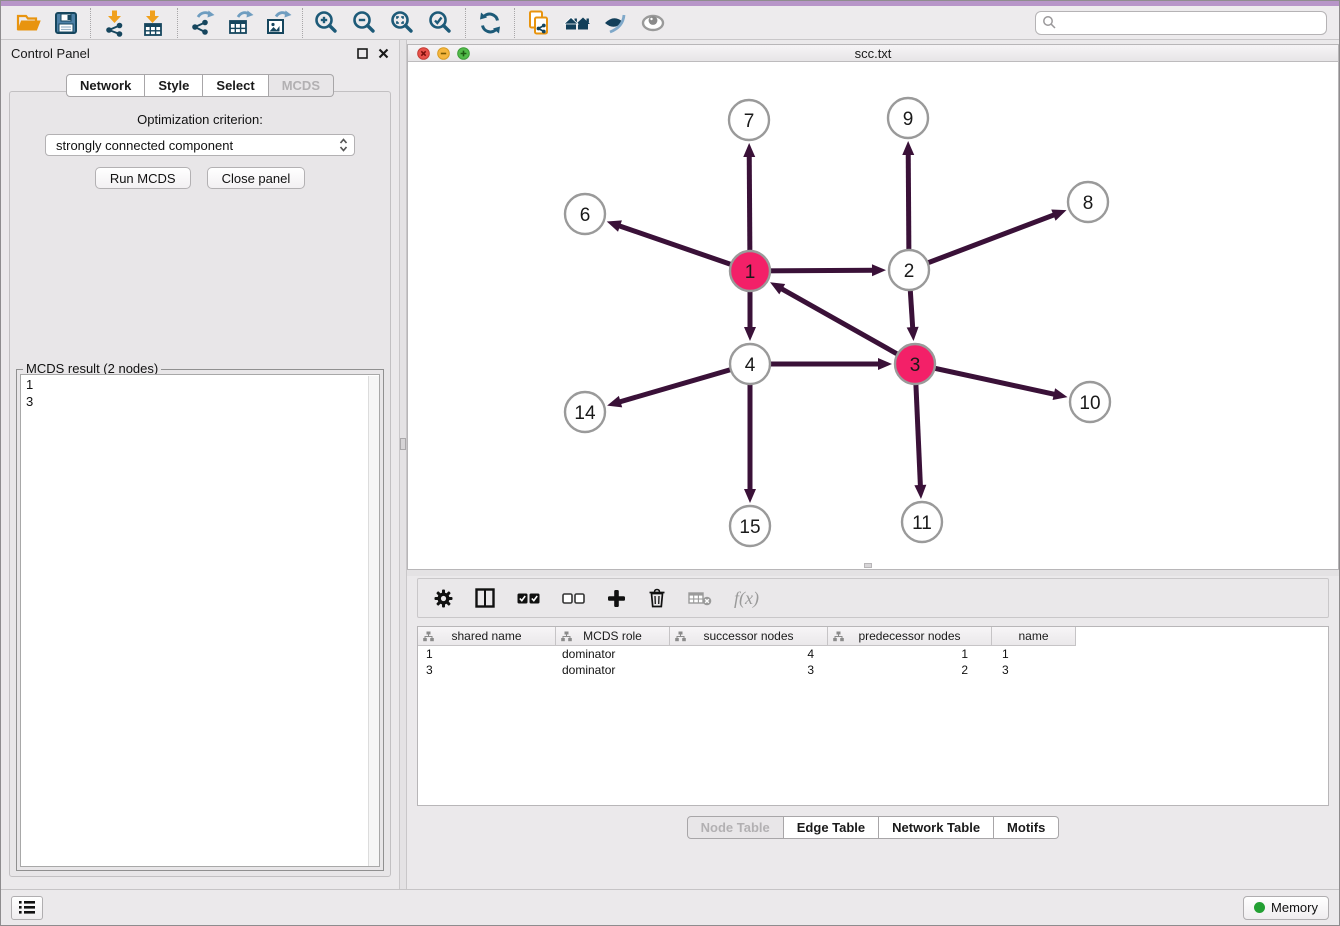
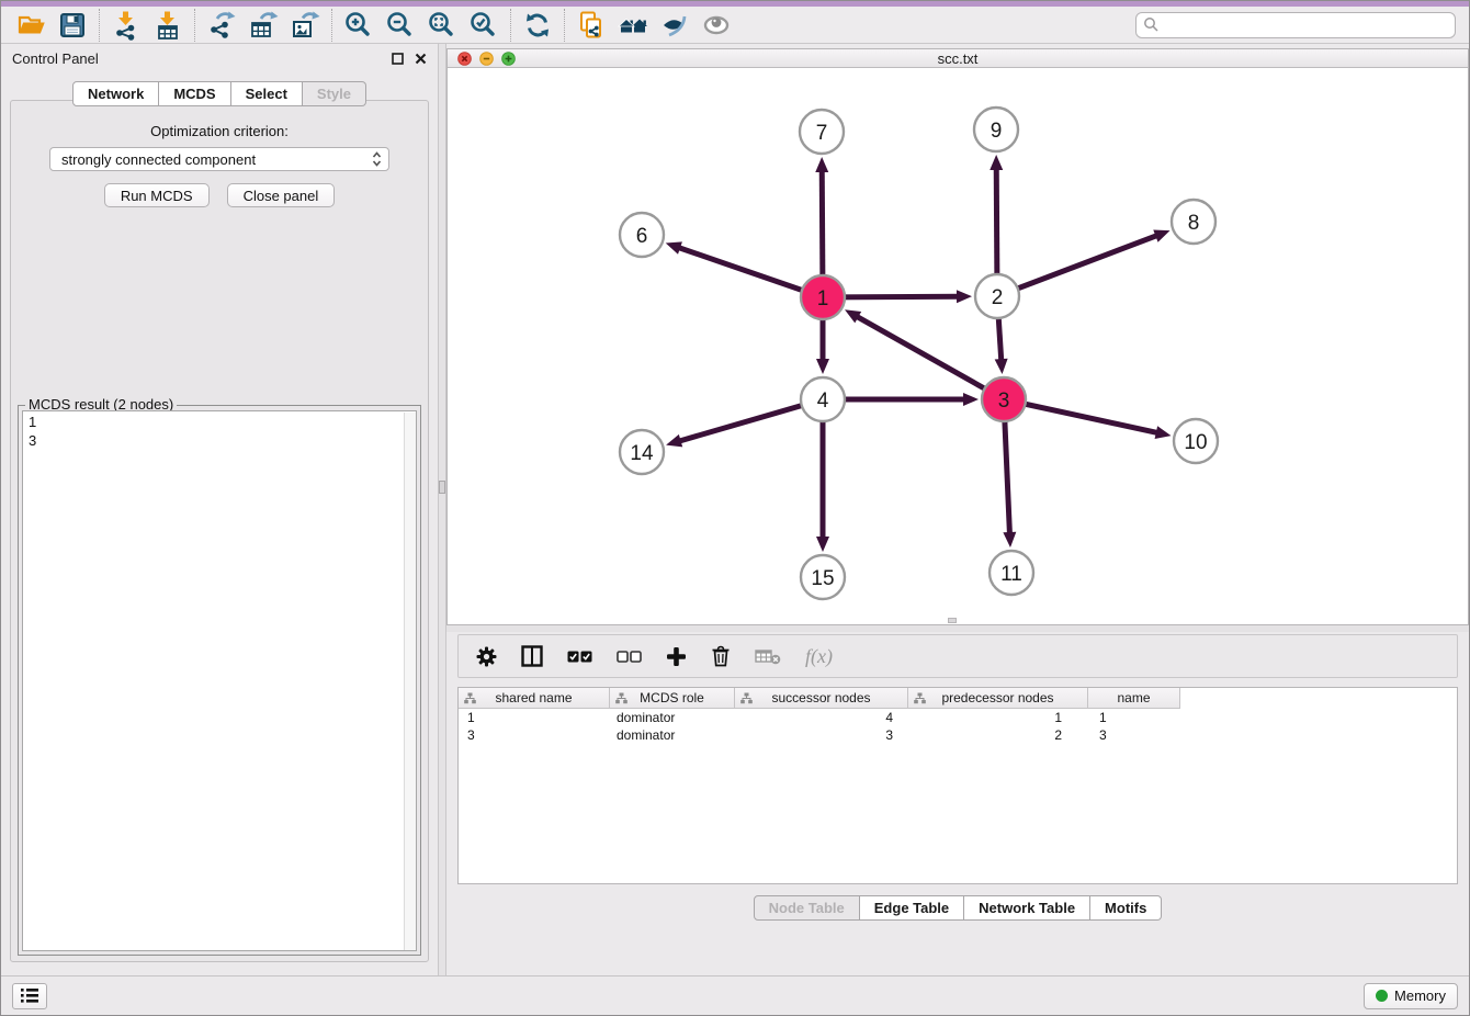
  Control Panel
  Network
- Style
+ MCDS
  Select
- MCDS
+ Style
  Optimization criterion:
  strongly connected component
  Run MCDS
  Close panel
  MCDS result (2 nodes)
  1
  3
  scc.txt
  7
  9
  6
  8
  1
  2
  4
  3
  14
  10
  15
  11
  f(x)
  shared name
  MCDS role
  successor nodes
  predecessor nodes
  name
  1
  dominator
  4
  1
  1
  3
  dominator
  3
  2
  3
  Node Table
  Edge Table
  Network Table
  Motifs
  Memory
